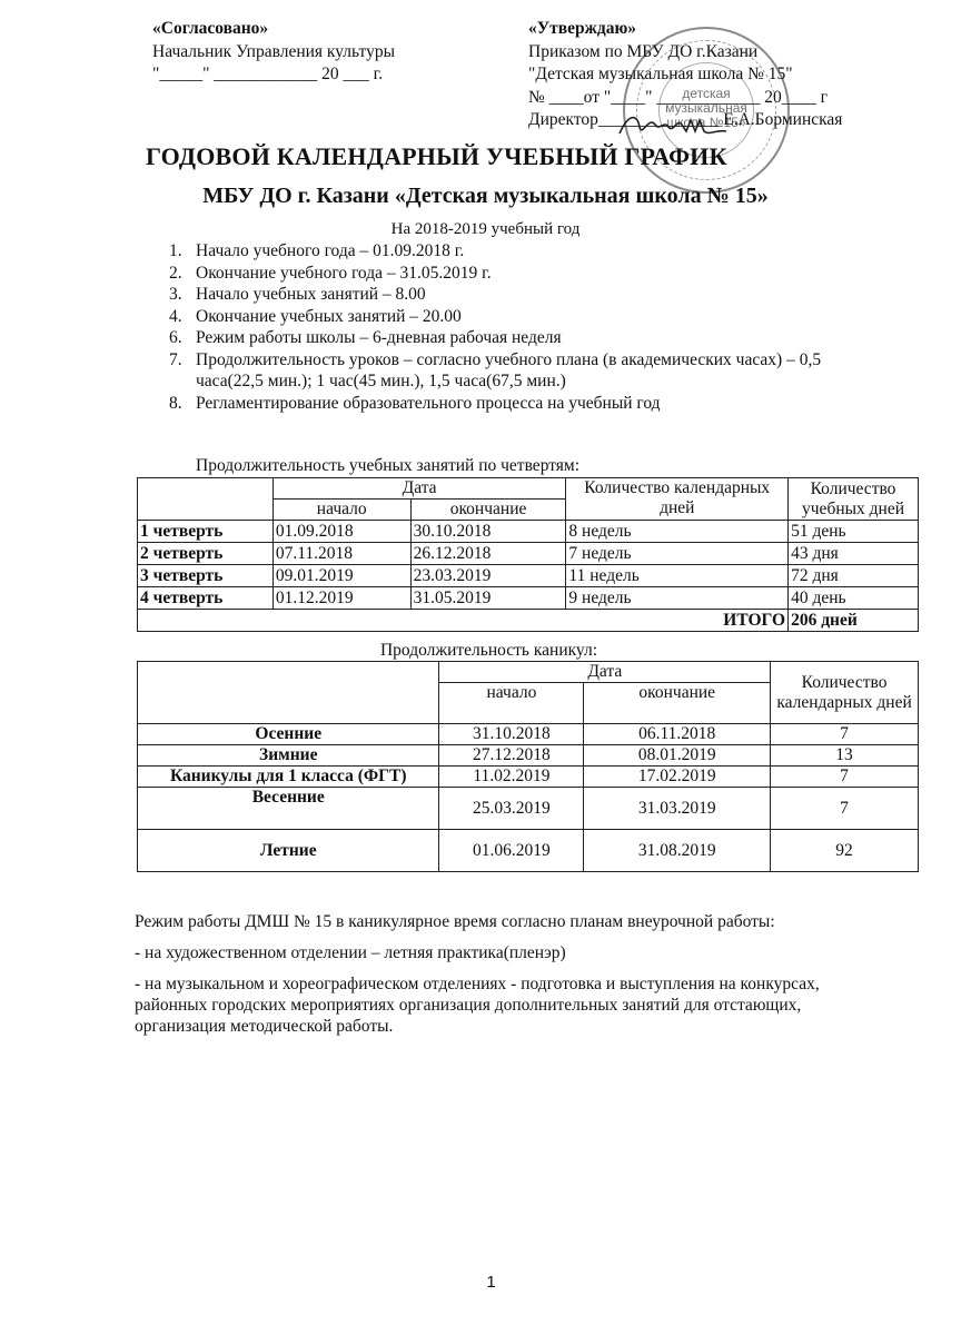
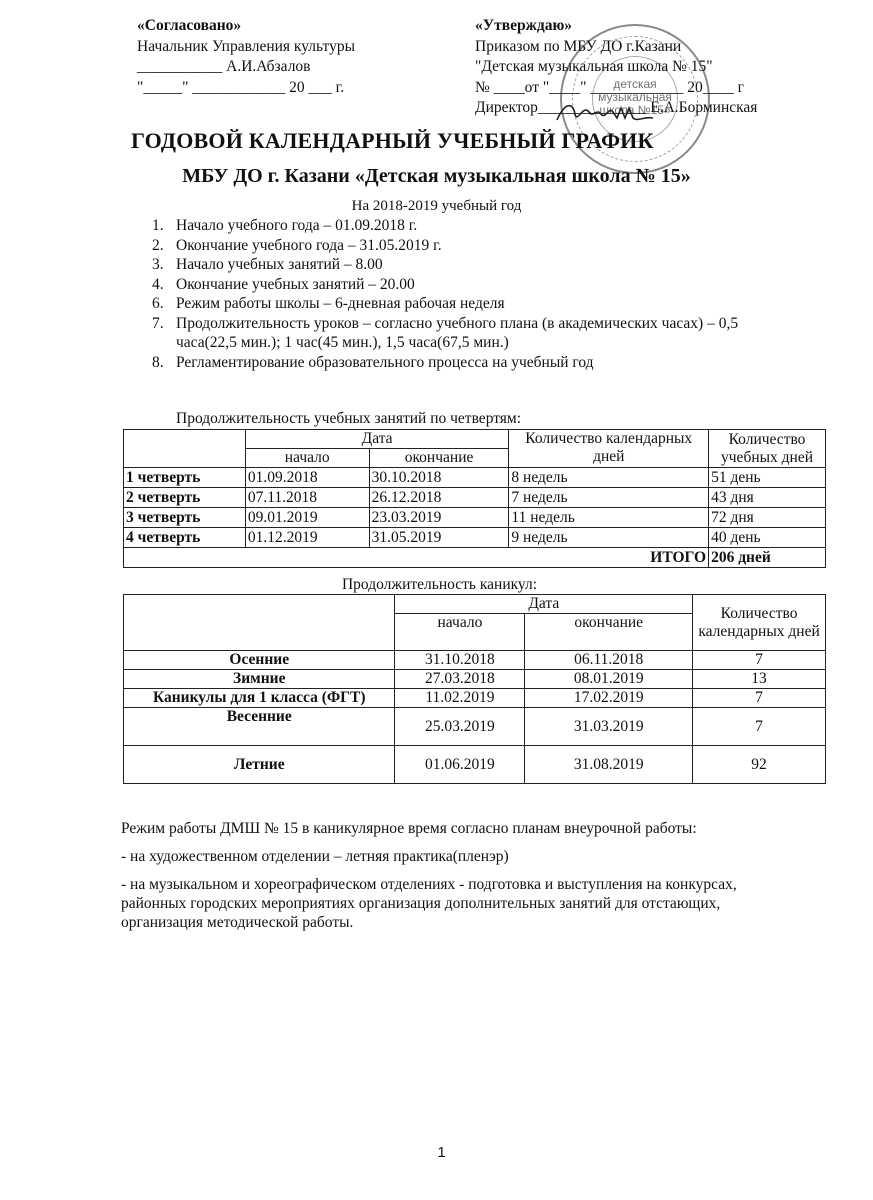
  «Согласовано»
  Начальник Управления культуры
+ ___________ А.И.Абзалов
  "_____" ____________ 20 ___ г.
  «Утверждаю»
  Приказом по МБУ ДО г.Казани
  "Детская музыкальная школа № 15"
  № ____от "____" ____________ 20____ г
  Директор____________ Е.А.Борминская
  детская
  музыкальная
  шола №15»
  ГОДОВОЙ КАЛЕНДАРНЫЙ УЧЕБНЫЙ ГРАФИК
  МБУ ДО г. Казани «Детская музыкальная школа № 15»
  На 2018-2019 учебный год
  1.
  Начало учебного года – 01.09.2018 г.
  2.
  Окончание учебного года – 31.05.2019 г.
  3.
  Начало учебных занятий – 8.00
  4.
  Окончание учебных занятий – 20.00
  6.
  Режим работы школы – 6-дневная рабочая неделя
  7.
  Продолжительность уроков – согласно учебного плана (в академических часах) – 0,5 часа(22,5 мин.); 1 час(45 мин.), 1,5 часа(67,5 мин.)
  8.
  Регламентирование образовательного процесса на учебный год
  Продолжительность учебных занятий по четвертям:
  	Дата	Количество календарных дней	Количество учебных дней
  начало	окончание
  1 четверть	01.09.2018	30.10.2018	8 недель	51 день
  2 четверть	07.11.2018	26.12.2018	7 недель	43 дня
  3 четверть	09.01.2019	23.03.2019	11 недель	72 дня
  4 четверть	01.12.2019	31.05.2019	9 недель	40 день
  ИТОГО	206 дней
  Продолжительность каникул:
  	Дата	Количество календарных дней
  начало	окончание
  Осенние	31.10.2018	06.11.2018	7
- Зимние	27.12.2018	08.01.2019	13
+ Зимние	27.03.2018	08.01.2019	13
  Каникулы для 1 класса (ФГТ)	11.02.2019	17.02.2019	7
  Весенние	25.03.2019	31.03.2019	7
  Летние	01.06.2019	31.08.2019	92
  Режим работы ДМШ № 15 в каникулярное время согласно планам внеурочной работы:
  - на художественном отделении – летняя практика(пленэр)
  - на музыкальном и хореографическом отделениях - подготовка и выступления на конкурсах, районных городских мероприятиях организация дополнительных занятий для отстающих, организация методической работы.
  1
